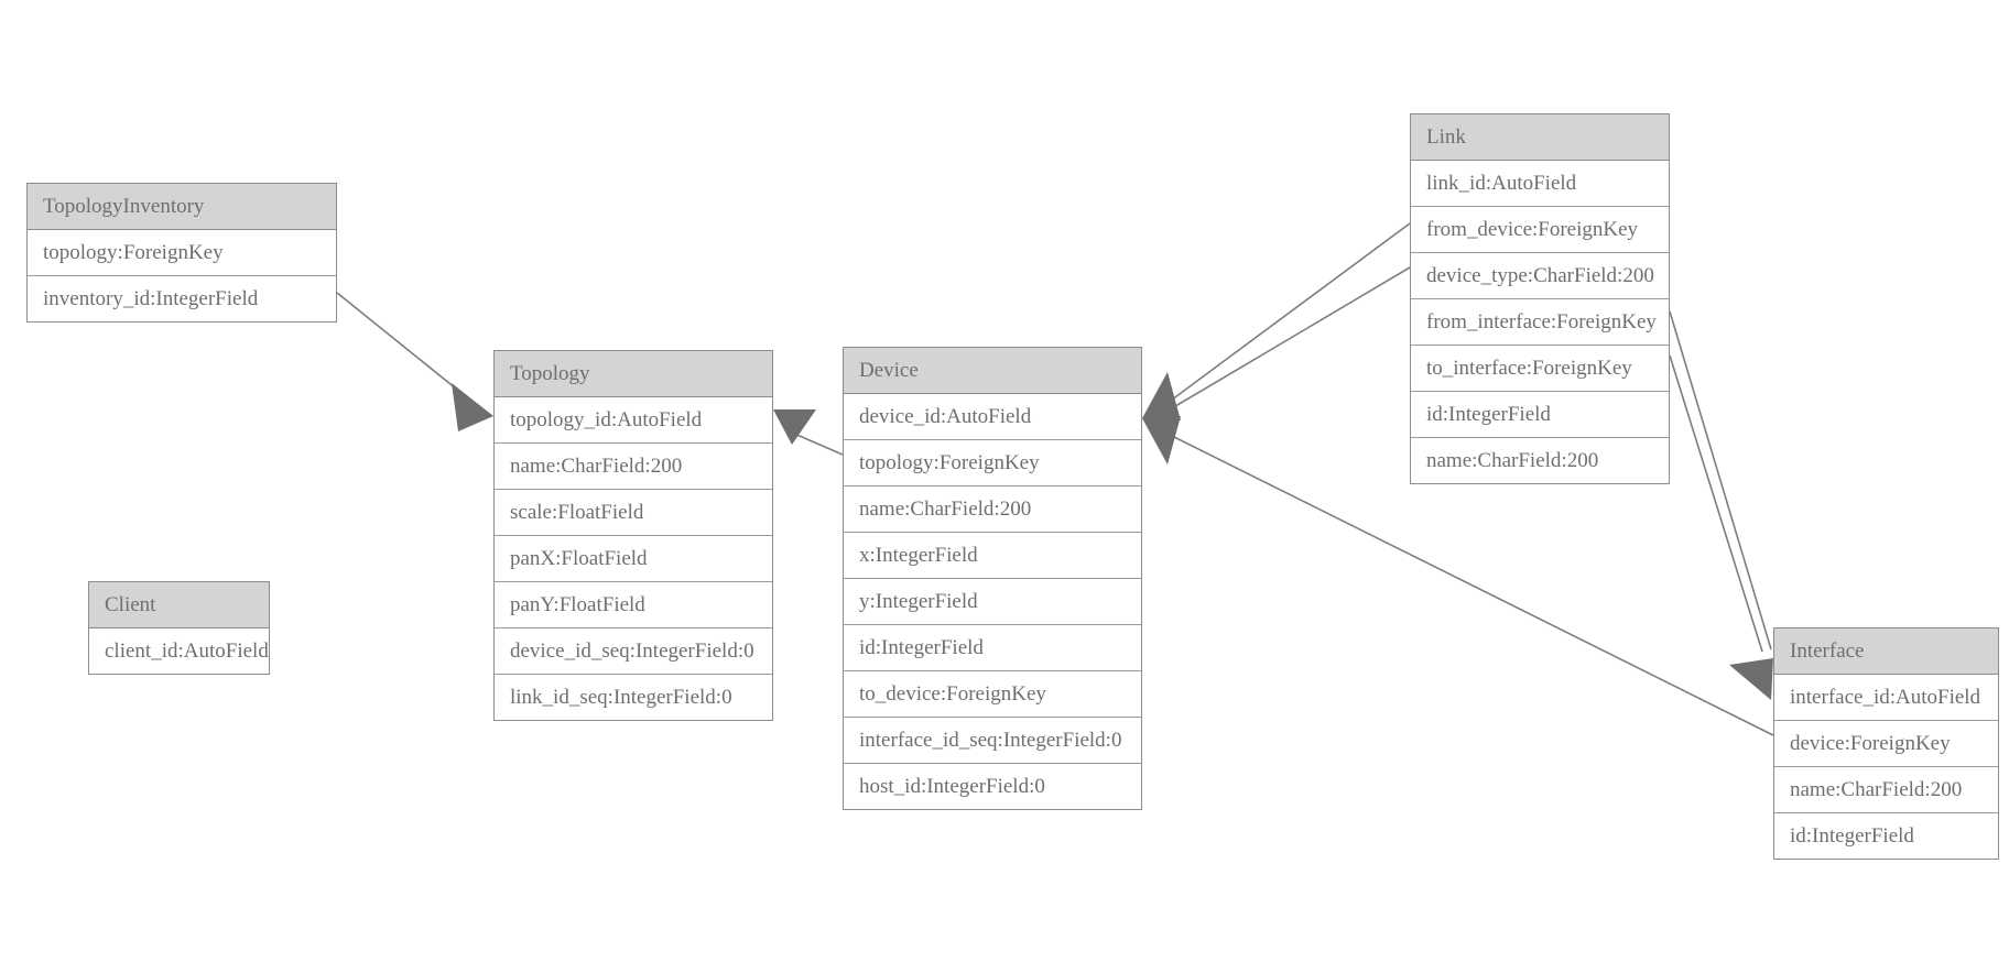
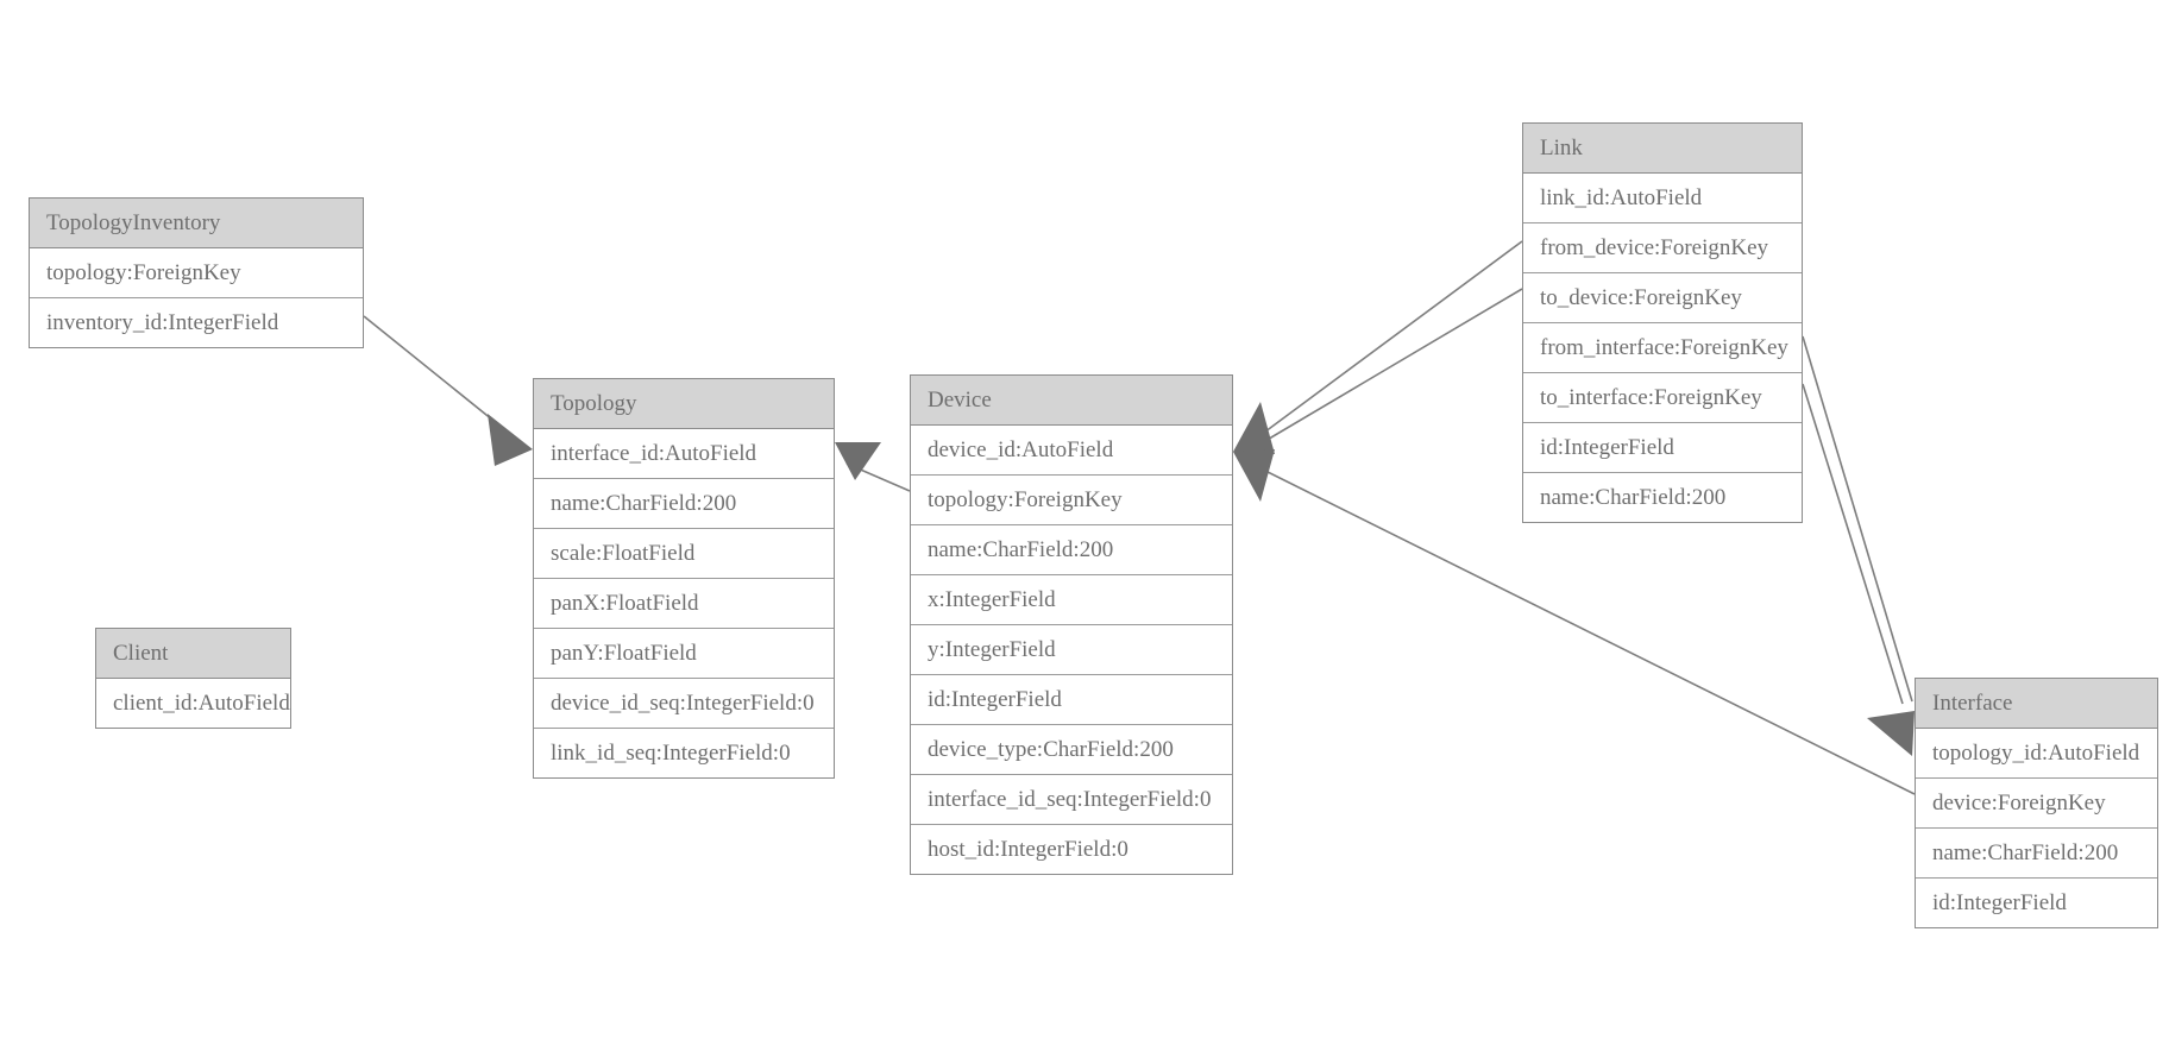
  TopologyInventory
  topology:ForeignKey
  inventory_id:IntegerField
  Client
  client_id:AutoField
  Topology
- topology_id:AutoField
+ interface_id:AutoField
  name:CharField:200
  scale:FloatField
  panX:FloatField
  panY:FloatField
  device_id_seq:IntegerField:0
  link_id_seq:IntegerField:0
  Device
  device_id:AutoField
  topology:ForeignKey
  name:CharField:200
  x:IntegerField
  y:IntegerField
  id:IntegerField
- to_device:ForeignKey
+ device_type:CharField:200
  interface_id_seq:IntegerField:0
  host_id:IntegerField:0
  Link
  link_id:AutoField
  from_device:ForeignKey
- device_type:CharField:200
+ to_device:ForeignKey
  from_interface:ForeignKey
  to_interface:ForeignKey
  id:IntegerField
  name:CharField:200
  Interface
- interface_id:AutoField
+ topology_id:AutoField
  device:ForeignKey
  name:CharField:200
  id:IntegerField
